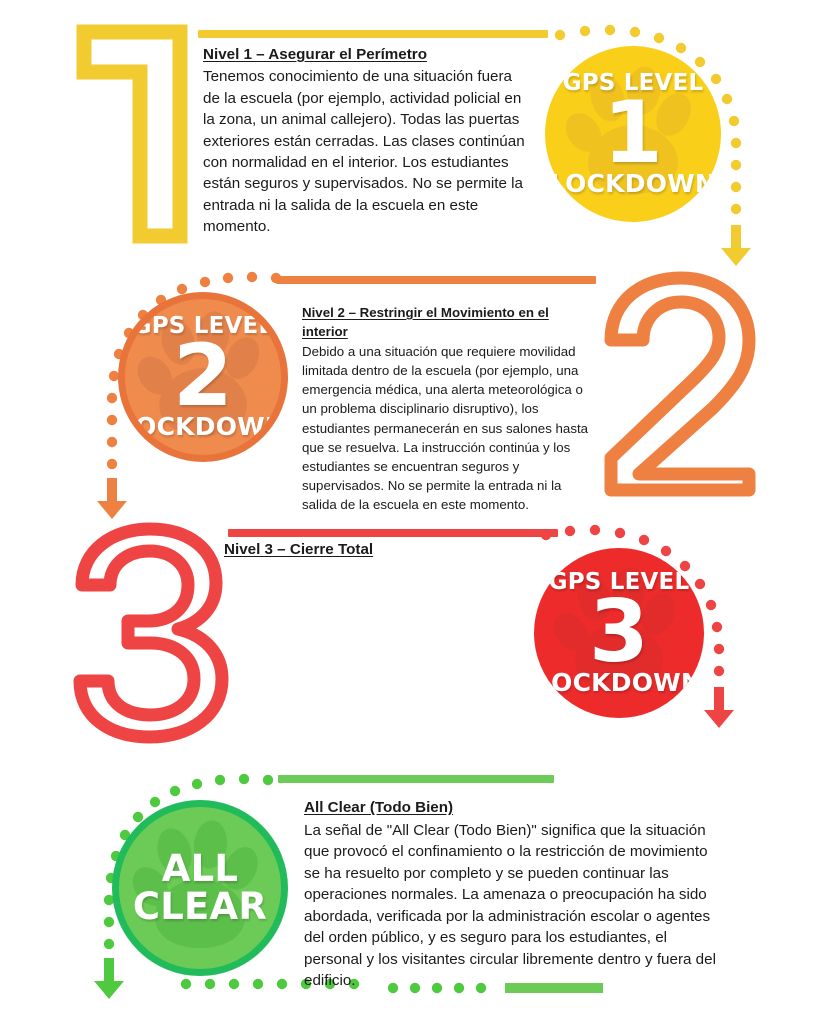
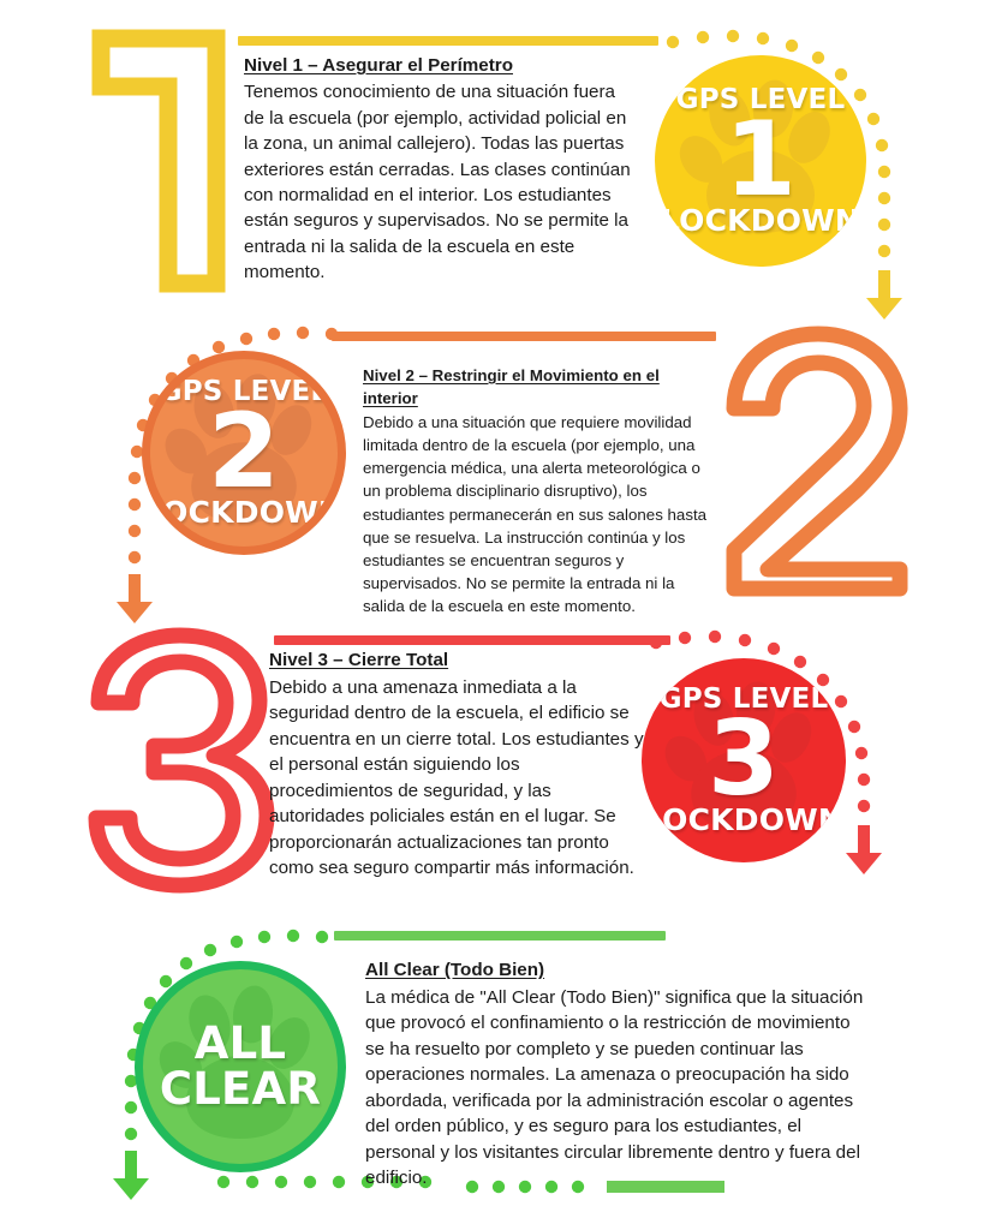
  GPS LEVEL
  1
  LOCKDOWN
  Nivel 1 – Asegurar el Perímetro
  Tenemos conocimiento de una situación fuera de la escuela (por ejemplo, actividad policial en la zona, un animal callejero). Todas las puertas exteriores están cerradas. Las clases continúan con normalidad en el interior. Los estudiantes están seguros y supervisados. No se permite la entrada ni la salida de la escuela en este momento.
  GPS LEVEL
  2
  LOCKDOWN
  Nivel 2 – Restringir el Movimiento en el interior
  Debido a una situación que requiere movilidad limitada dentro de la escuela (por ejemplo, una emergencia médica, una alerta meteorológica o un problema disciplinario disruptivo), los estudiantes permanecerán en sus salones hasta que se resuelva. La instrucción continúa y los estudiantes se encuentran seguros y supervisados. No se permite la entrada ni la salida de la escuela en este momento.
  GPS LEVEL
  3
  LOCKDOWN
  Nivel 3 – Cierre Total
+ Debido a una amenaza inmediata a la seguridad dentro de la escuela, el edificio se encuentra en un cierre total. Los estudiantes y el personal están siguiendo los procedimientos de seguridad, y las autoridades policiales están en el lugar. Se proporcionarán actualizaciones tan pronto como sea seguro compartir más información.
  ALL
  CLEAR
  All Clear (Todo Bien)
- La señal de "All Clear (Todo Bien)" significa que la situación que provocó el confinamiento o la restricción de movimiento se ha resuelto por completo y se pueden continuar las operaciones normales. La amenaza o preocupación ha sido abordada, verificada por la administración escolar o agentes del orden público, y es seguro para los estudiantes, el personal y los visitantes circular libremente dentro y fuera del edificio.
+ La médica de "All Clear (Todo Bien)" significa que la situación que provocó el confinamiento o la restricción de movimiento se ha resuelto por completo y se pueden continuar las operaciones normales. La amenaza o preocupación ha sido abordada, verificada por la administración escolar o agentes del orden público, y es seguro para los estudiantes, el personal y los visitantes circular libremente dentro y fuera del edificio.
